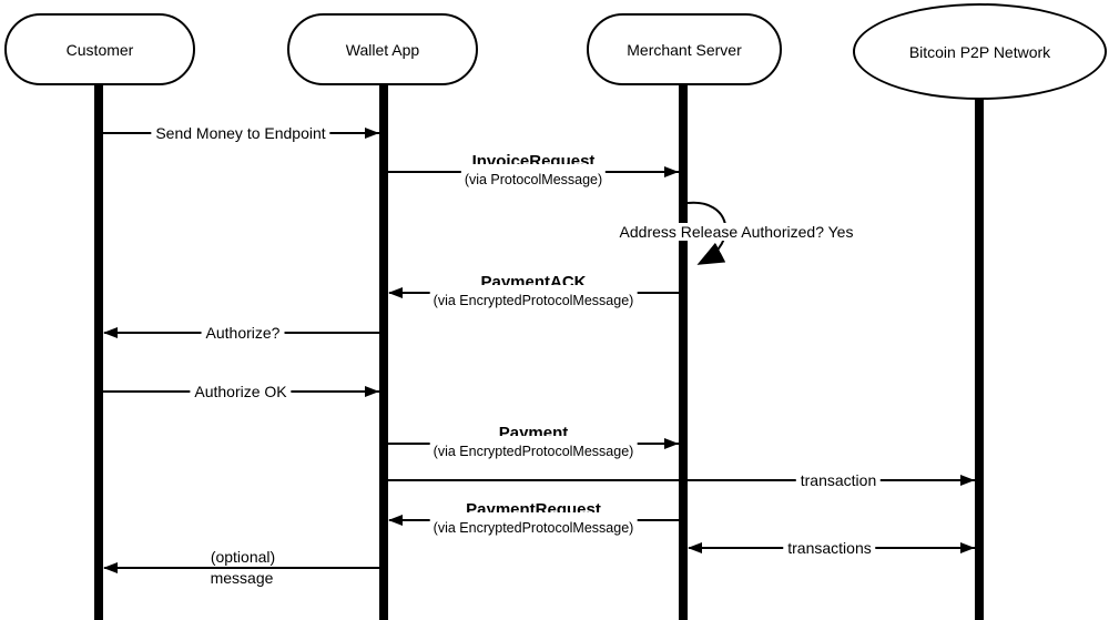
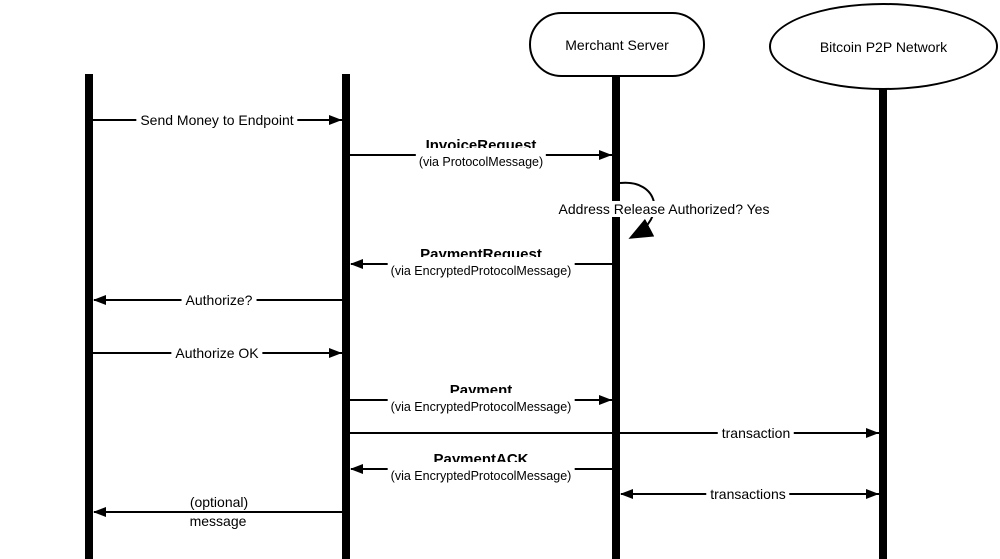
- Customer
- Wallet App
  Merchant Server
  Bitcoin P2P Network
  Send Money to Endpoint
  InvoiceRequest
  (via ProtocolMessage)
  Address Release Authorized? Yes
- PaymentACK
+ PaymentRequest
  (via EncryptedProtocolMessage)
  Authorize?
  Authorize OK
  Payment
  (via EncryptedProtocolMessage)
  transaction
- PaymentRequest
+ PaymentACK
  (via EncryptedProtocolMessage)
  transactions
  (optional)
  message
